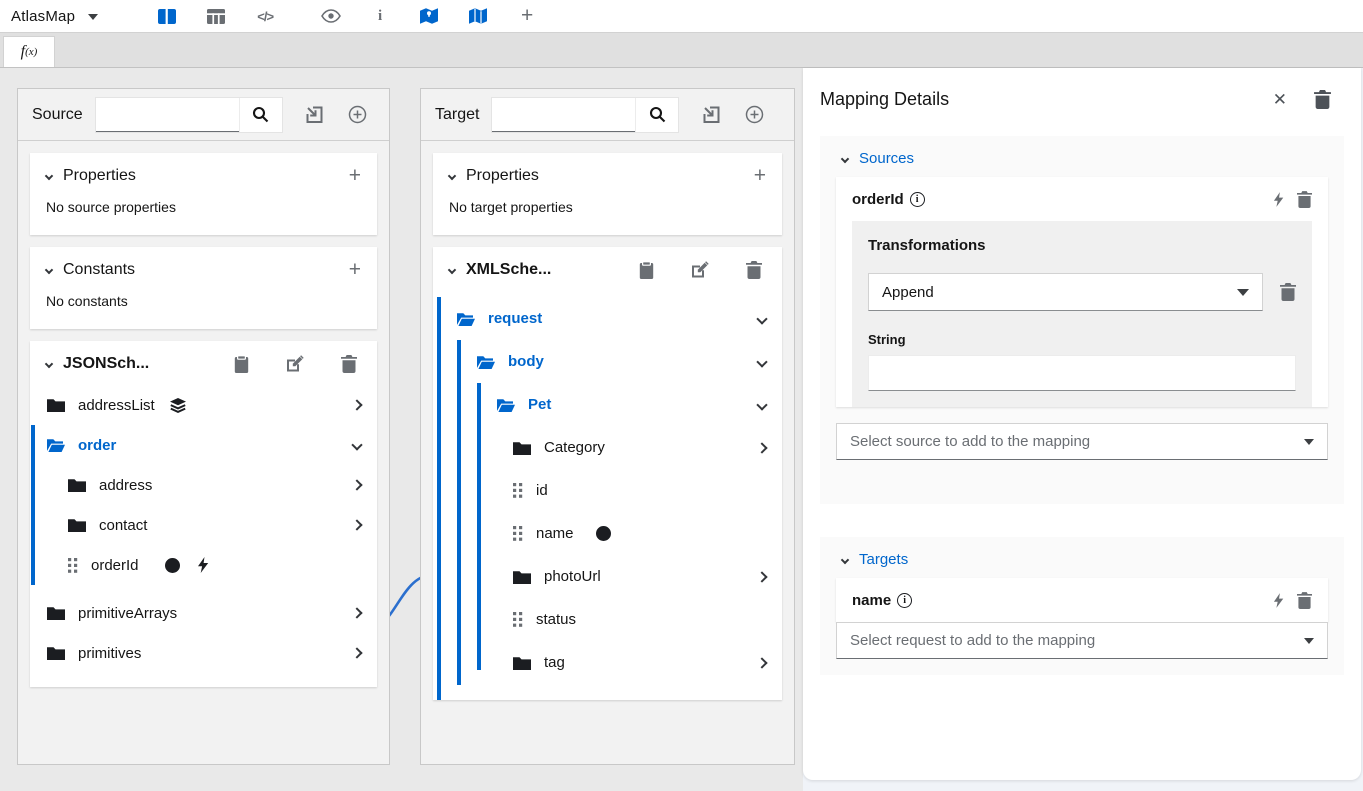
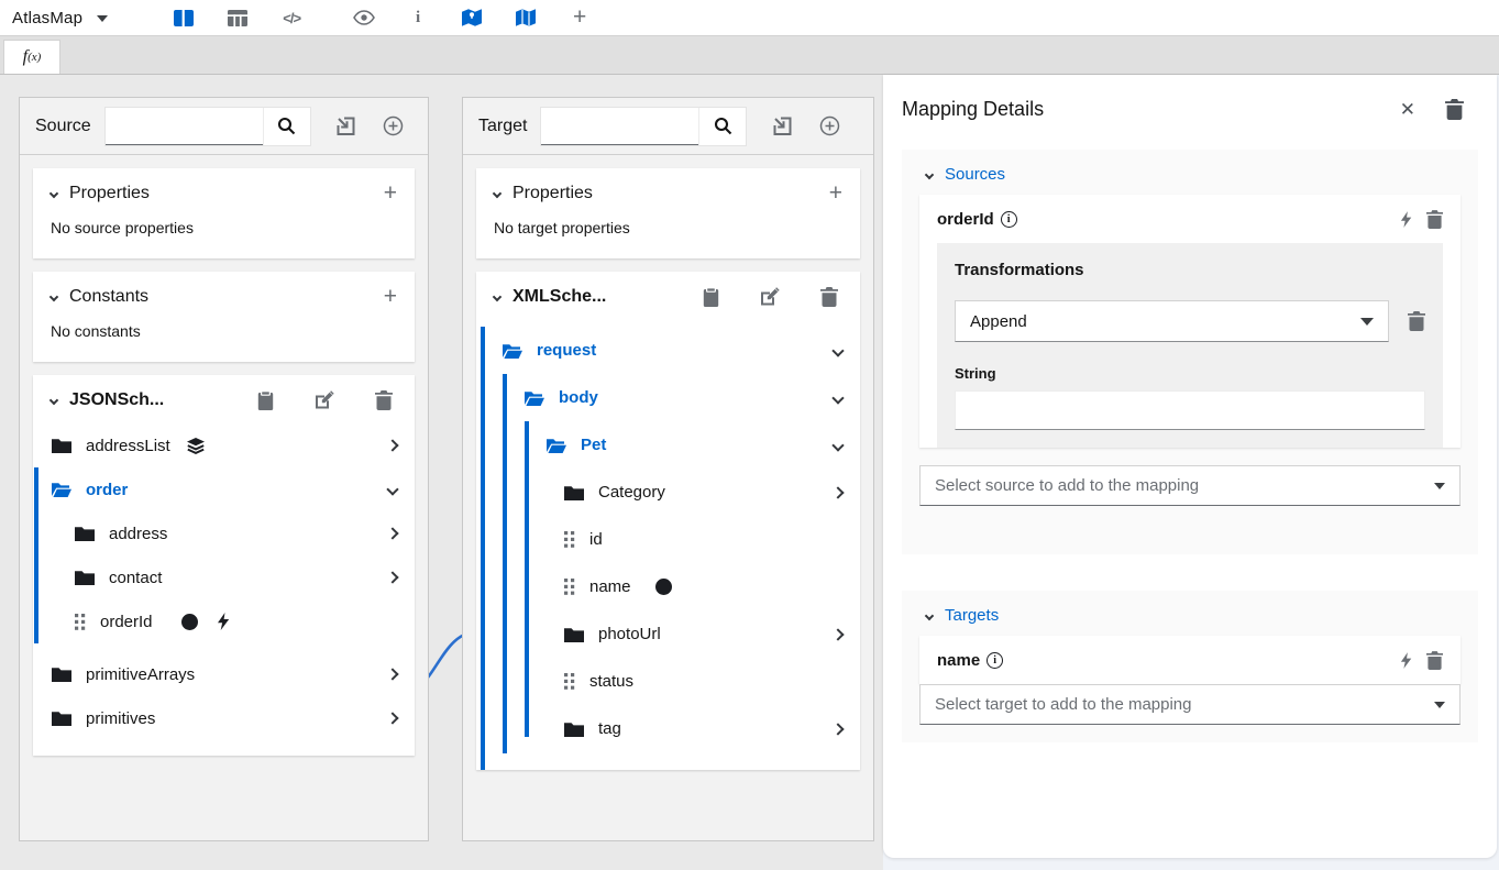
  AtlasMap
  </>
  i
  +
  f
  (x)
  Source
  Properties
  +
  No source properties
  Constants
  +
  No constants
  JSONSch...
  addressList
  order
  address
  contact
  orderId
  primitiveArrays
  primitives
  Target
  Properties
  +
  No target properties
  XMLSche...
  request
  body
  Pet
  Category
  id
  name
  photoUrl
  status
  tag
  Mapping Details
  ✕
  Sources
  orderId
  Transformations
  Append
  String
  Select source to add to the mapping
  Targets
  name
- Select request to add to the mapping
+ Select target to add to the mapping
